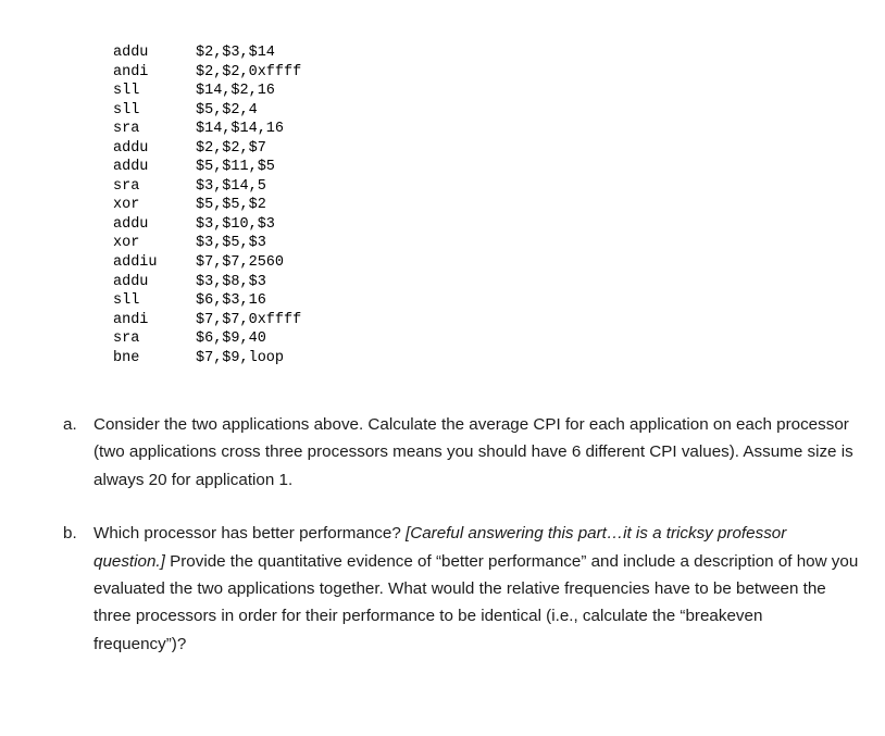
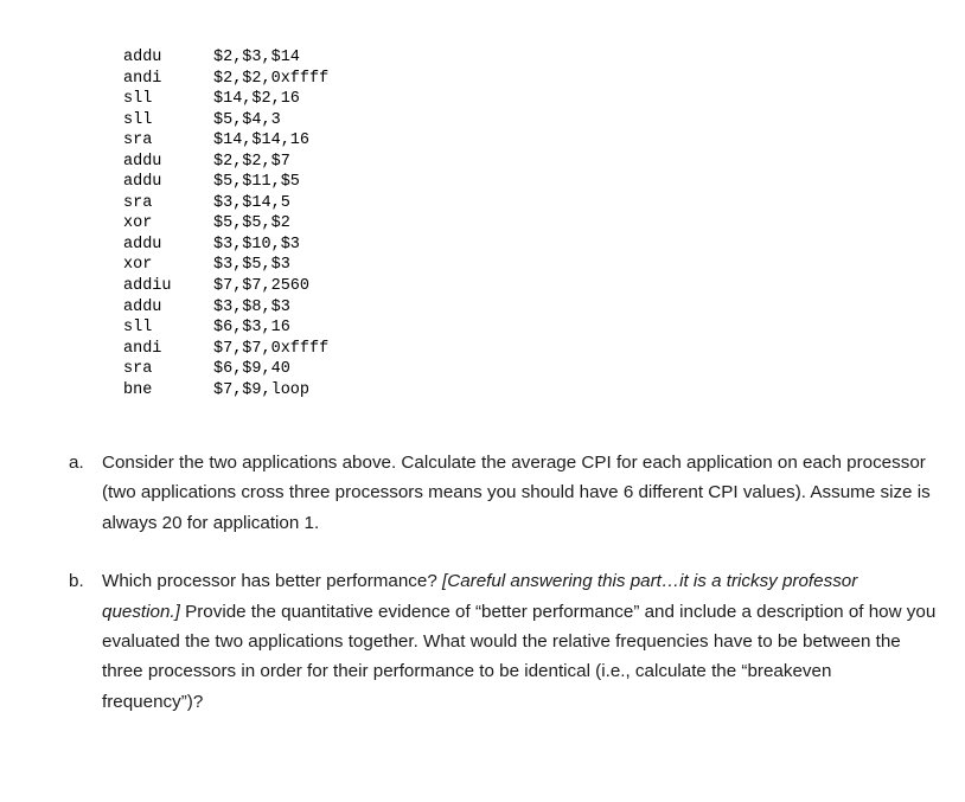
  addu $2,$3,$14
  andi $2,$2,0xffff
  sll $14,$2,16
- sll $5,$2,4
+ sll $5,$4,3
  sra $14,$14,16
  addu $2,$2,$7
  addu $5,$11,$5
  sra $3,$14,5
  xor $5,$5,$2
  addu $3,$10,$3
  xor $3,$5,$3
  addiu $7,$7,2560
  addu $3,$8,$3
  sll $6,$3,16
  andi $7,$7,0xffff
  sra $6,$9,40
  bne $7,$9,loop
  a.
  Consider the two applications above. Calculate the average CPI for each application on each processor (two applications cross three processors means you should have 6 different CPI values). Assume size is always 20 for application 1.
  b.
  Which processor has better performance? [Careful answering this part…it is a tricksy professor question.] Provide the quantitative evidence of “better performance” and include a description of how you evaluated the two applications together. What would the relative frequencies have to be between the three processors in order for their performance to be identical (i.e., calculate the “breakeven frequency”)?
